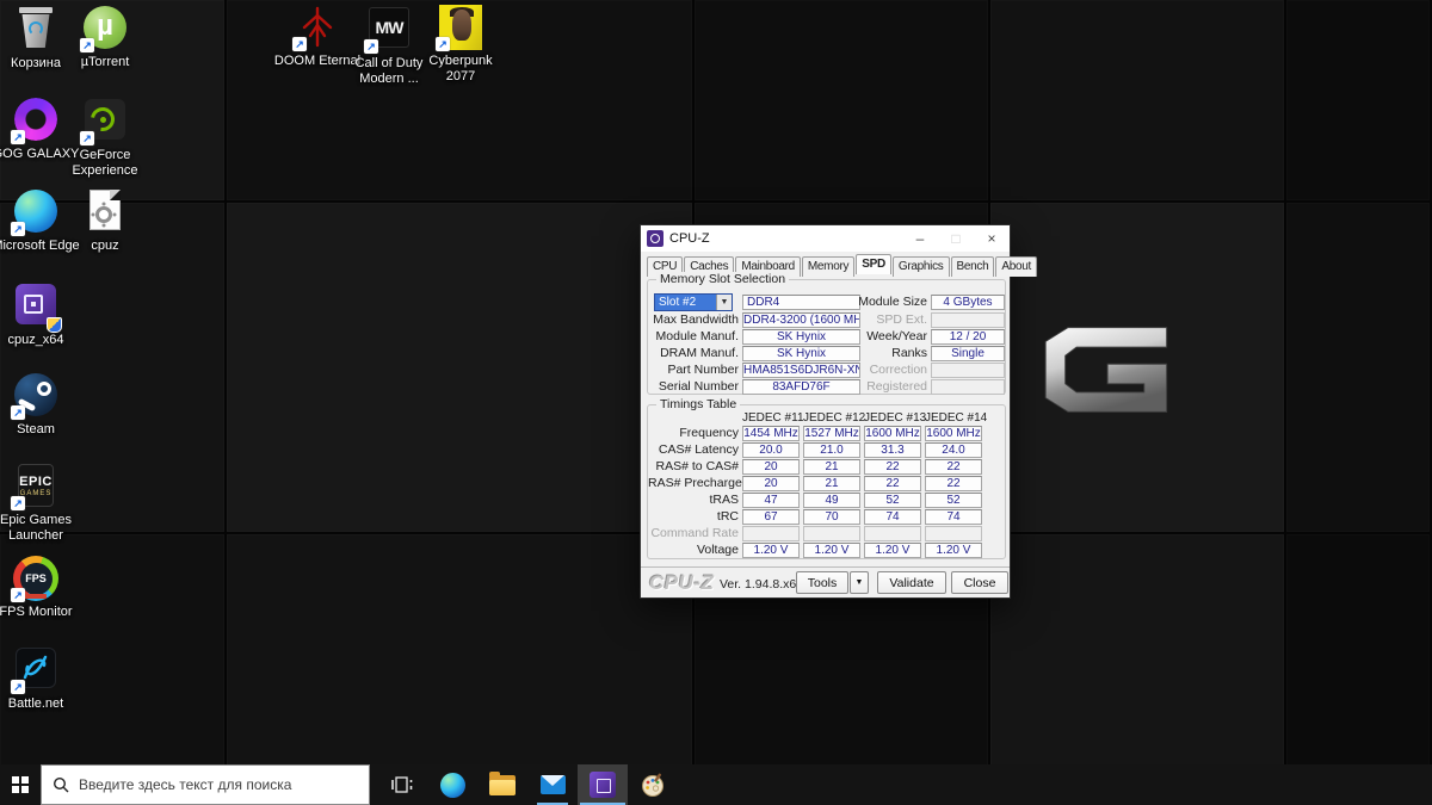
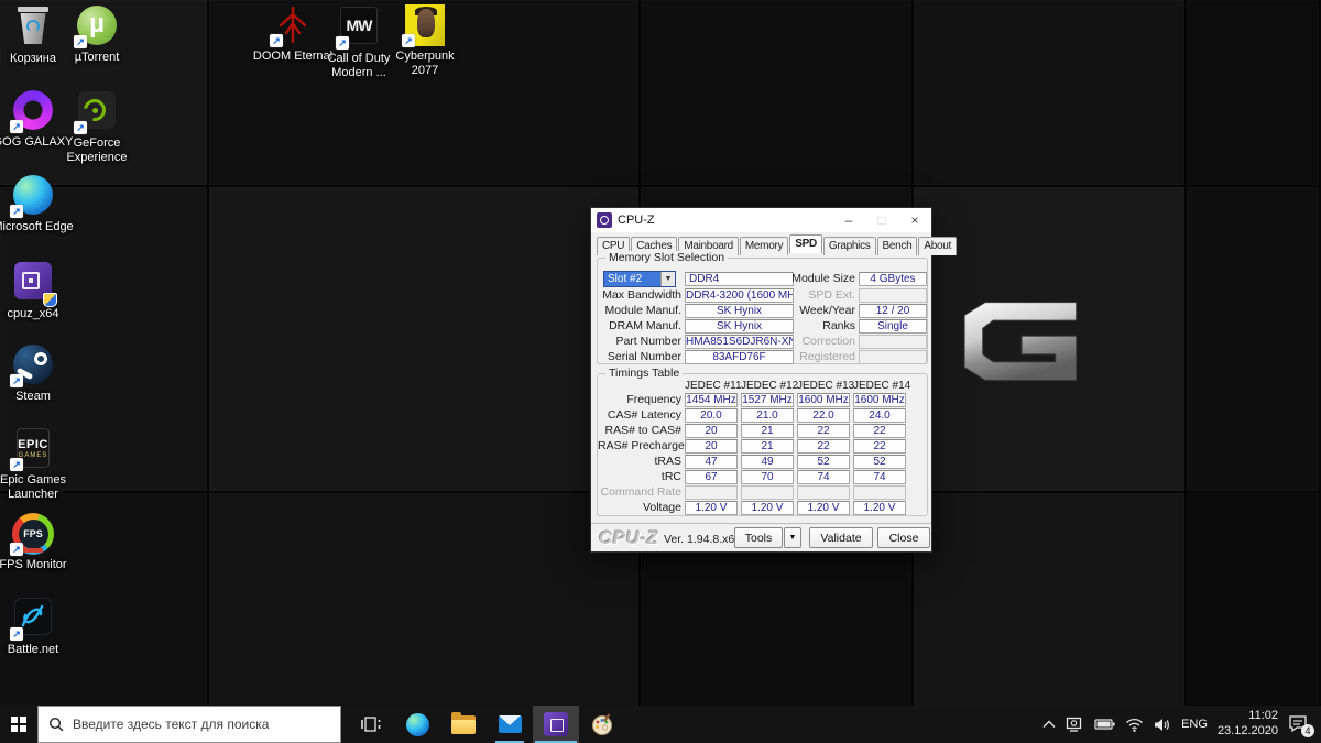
  Корзина
  µ
  ↗
  µTorrent
  ↗
  OG GALAXY
  ↗
  GeForce Experience
  ↗
  icrosoft Edge
- cpuz
  cpuz_x64
  ↗
  Steam
  EPIC
  ↗
  Epic Games Launcher
  FPS
  ↗
  FPS Monitor
  ↗
  Battle.net
  ↗
  DOOM Eternal
  MW
  ↗
  Call of Duty Modern ...
  ↗
  Cyberpunk 2077
  CPU-Z
  –
  □
  ×
  CPU
  Caches
  Mainboard
  Memory
  SPD
  Graphics
  Bench
  About
  Memory Slot Selection
  Slot #2
  DDR4
  Max Bandwidth
  DDR4-3200 (1600 MH
  Module Manuf.
  SK Hynix
  DRAM Manuf.
  SK Hynix
  Part Number
  HMA851S6DJR6N-XN
  Serial Number
  83AFD76F
  Module Size
  4 GBytes
  SPD Ext.
  Week/Year
  12 / 20
  Ranks
  Single
  Correction
  Registered
  Timings Table
  JEDEC #11
  JEDEC #12
  JEDEC #13
  JEDEC #14
  Frequency
  1454 MHz
  1527 MHz
  1600 MHz
  1600 MHz
  CAS# Latency
  20.0
  21.0
- 31.3
+ 22.0
  24.0
  RAS# to CAS#
  20
  21
  22
  22
  RAS# Precharge
  20
  21
  22
  22
  tRAS
  47
  49
  52
  52
  tRC
  67
  70
  74
  74
  Command Rate
  Voltage
  1.20 V
  1.20 V
  1.20 V
  1.20 V
  CPU-Z
  Ver. 1.94.8.x6
  Tools
  Validate
  Close
  Введите здесь текст для поиска
+ ENG
+ 11:02
+ 23.12.2020
+ 4
